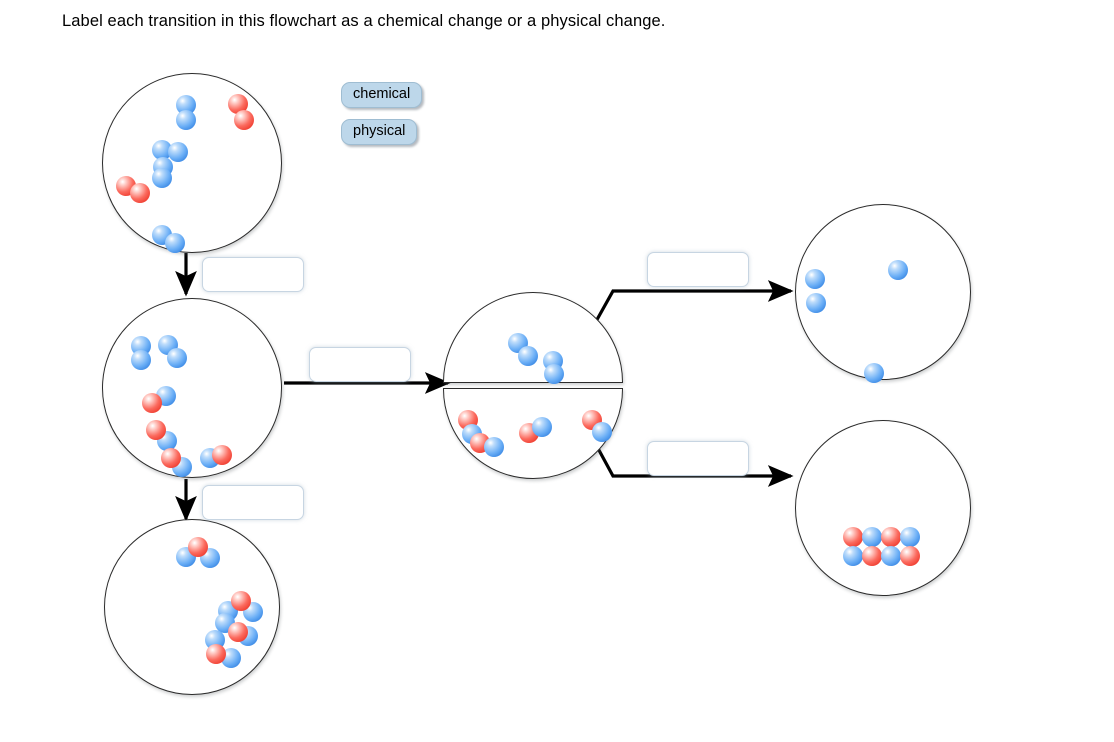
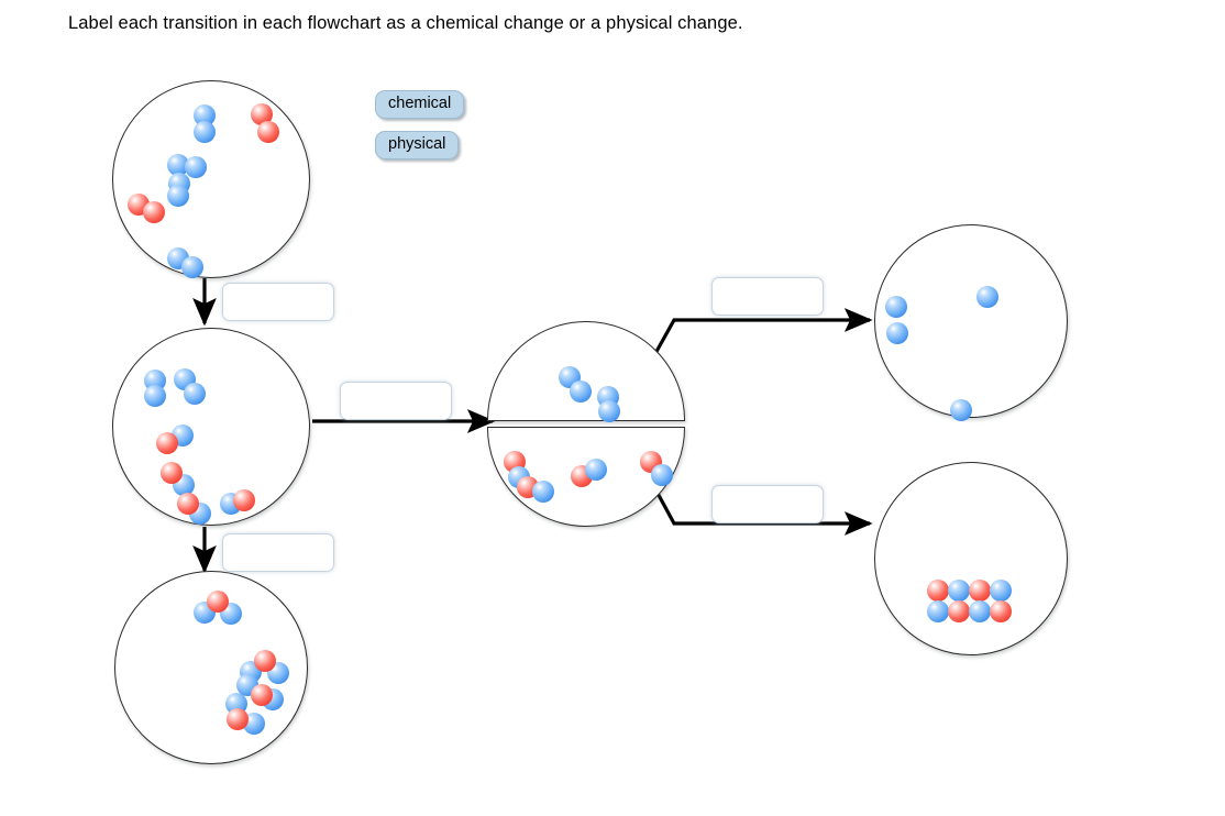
- Label each transition in this flowchart as a chemical change or a physical change.
+ Label each transition in each flowchart as a chemical change or a physical change.
  chemical
  physical
